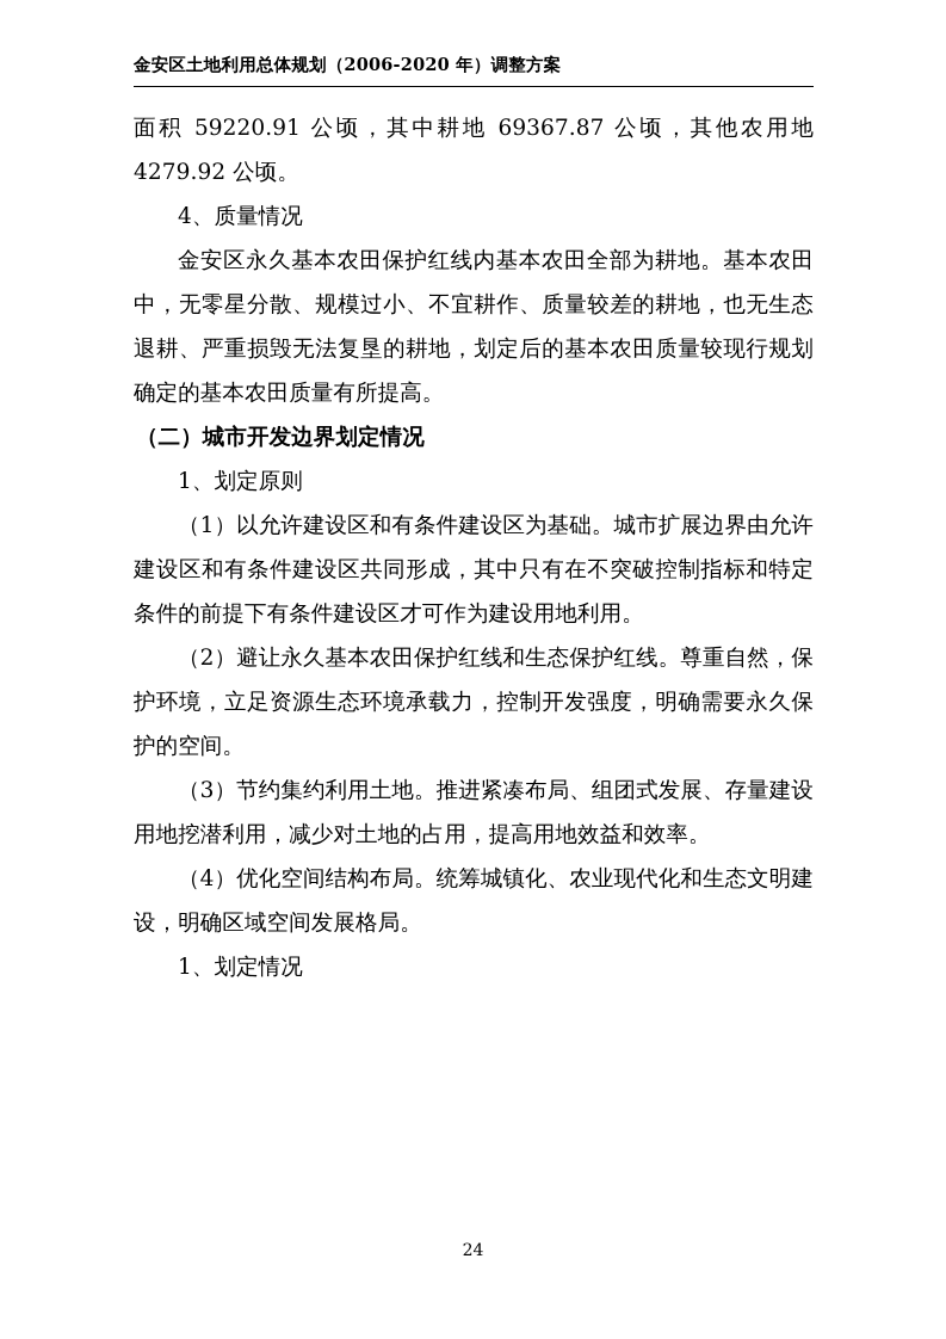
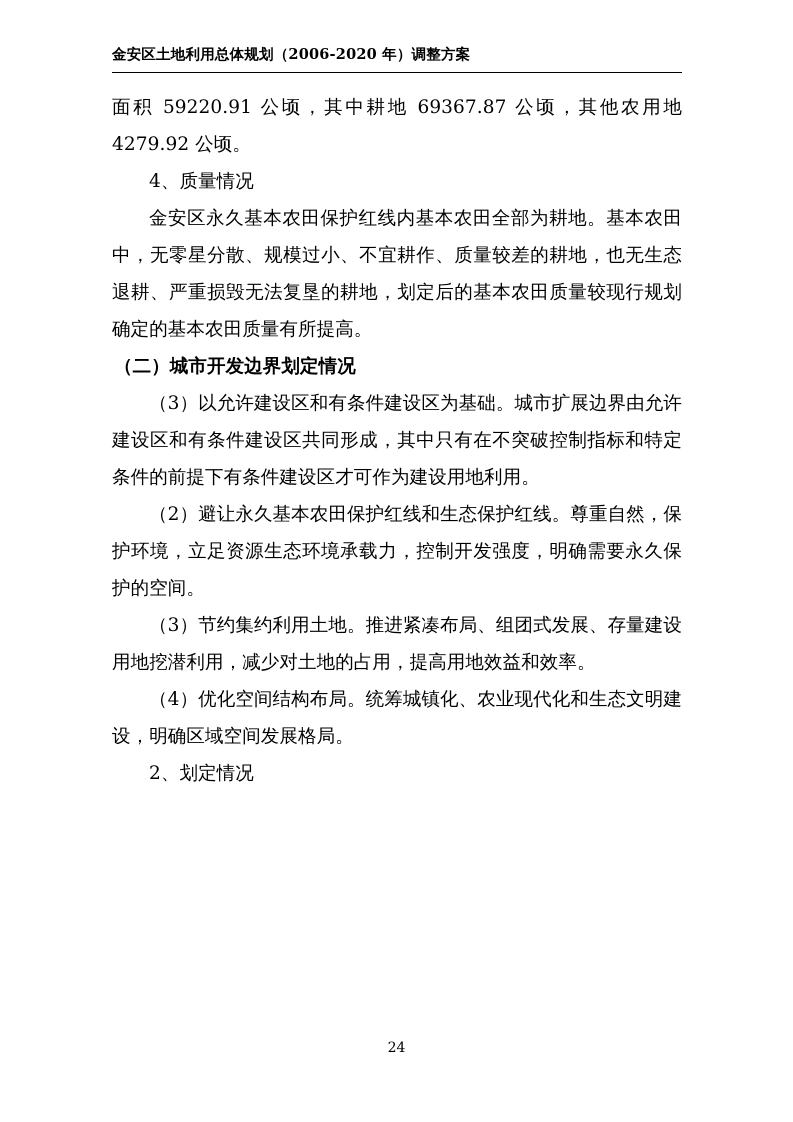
  金安区土地利用总体规划（2006-2020 年）调整方案
  面积 59220.91 公顷，其中耕地 69367.87 公顷，其他农用地 4279.92 公顷。
  4、质量情况
  金安区永久基本农田保护红线内基本农田全部为耕地。基本农田中，无零星分散、规模过小、不宜耕作、质量较差的耕地，也无生态退耕、严重损毁无法复垦的耕地，划定后的基本农田质量较现行规划确定的基本农田质量有所提高。
  （二）城市开发边界划定情况
- 1、划定原则
- （1）以允许建设区和有条件建设区为基础。城市扩展边界由允许建设区和有条件建设区共同形成，其中只有在不突破控制指标和特定条件的前提下有条件建设区才可作为建设用地利用。
+ （3）以允许建设区和有条件建设区为基础。城市扩展边界由允许建设区和有条件建设区共同形成，其中只有在不突破控制指标和特定条件的前提下有条件建设区才可作为建设用地利用。
  （2）避让永久基本农田保护红线和生态保护红线。尊重自然，保护环境，立足资源生态环境承载力，控制开发强度，明确需要永久保护的空间。
  （3）节约集约利用土地。推进紧凑布局、组团式发展、存量建设用地挖潜利用，减少对土地的占用，提高用地效益和效率。
  （4）优化空间结构布局。统筹城镇化、农业现代化和生态文明建设，明确区域空间发展格局。
- 1、划定情况
+ 2、划定情况
  24
